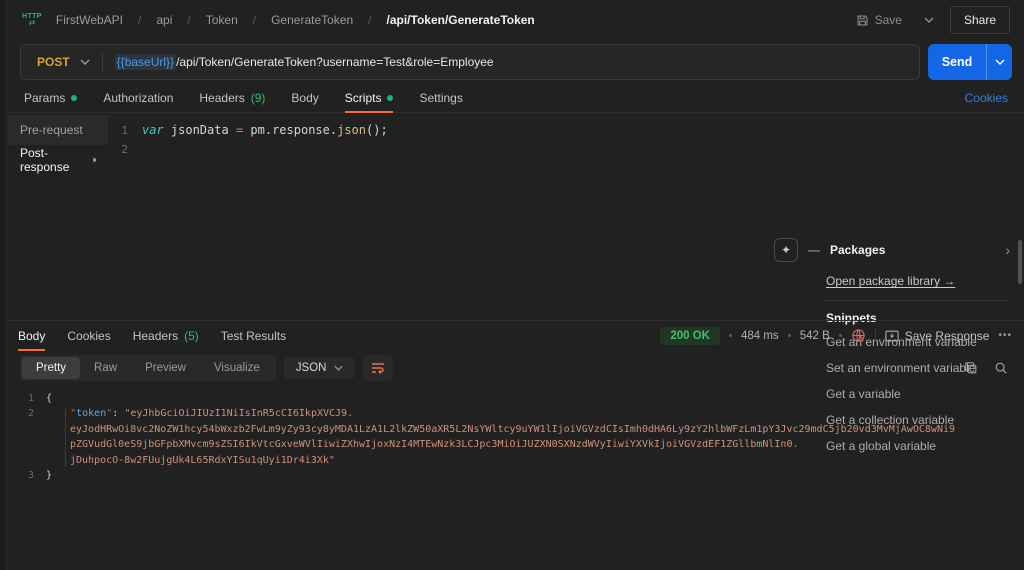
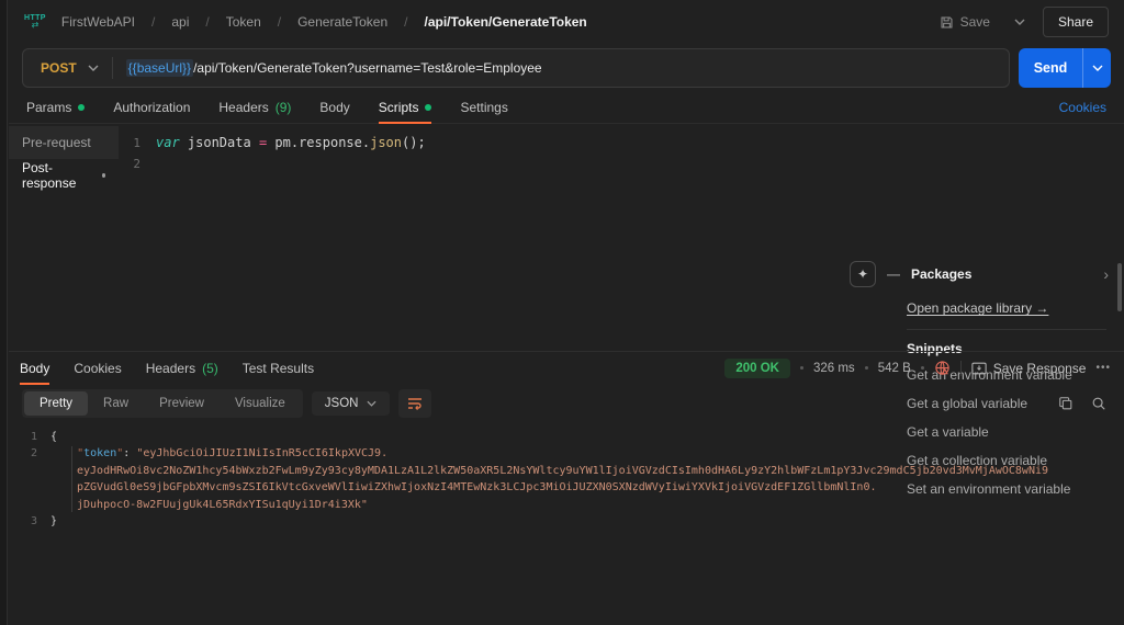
  ⇄
  FirstWebAPI
  /
  api
  /
  Token
  /
  GenerateToken
  /
  /api/Token/GenerateToken
  Save
  Share
  POST
  {{baseUrl}} /api/Token/GenerateToken?username=Test&role=Employee
  Send
  Params
  Authorization
  Headers
  (9)
  Body
  Scripts
  Settings
  Cookies
  Pre-request
  Post-response
  1
  var jsonData = pm.response.json();
  2
  ✦
  —
  Packages
  ›
  Open package library →
  Snippets
  Get an evironment variable
- Set an environment variable
+ Get a global variable
  Get a variable
  Get a collection variable
- Get a global variable
+ Set an environment variable
  Body
  Cookies
  Headers
  (5)
  Test Results
  200 OK
- 484 ms
+ 326 ms
  542 B
  Save Response
  •••
  Pretty
  Raw
  Preview
  Visualize
  JSON
  1
  {
  2
  "token": "eyJhbGciOiJIUzI1NiIsInR5cCI6IkpXVCJ9.
  eyJodHRwOi8vc2NoZW1hcy54bWxzb2FwLm9yZy93cy8yMDA1LzA1L2lkZW50aXR5L2NsYWltcy9uYW1lIjoiVGVzdCIsImh0dHA6Ly9zY2hlbWFzLm1pY3Jvc29mdC5jb20vd3MvMjAwOC8wNi9
  pZGVudGl0eS9jbGFpbXMvcm9sZSI6IkVtcGxveWVlIiwiZXhwIjoxNzI4MTEwNzk3LCJpc3MiOiJUZXN0SXNzdWVyIiwiYXVkIjoiVGVzdEF1ZGllbmNlIn0.
  jDuhpocO-8w2FUujgUk4L65RdxYISu1qUyi1Dr4i3Xk"
  3
  }
